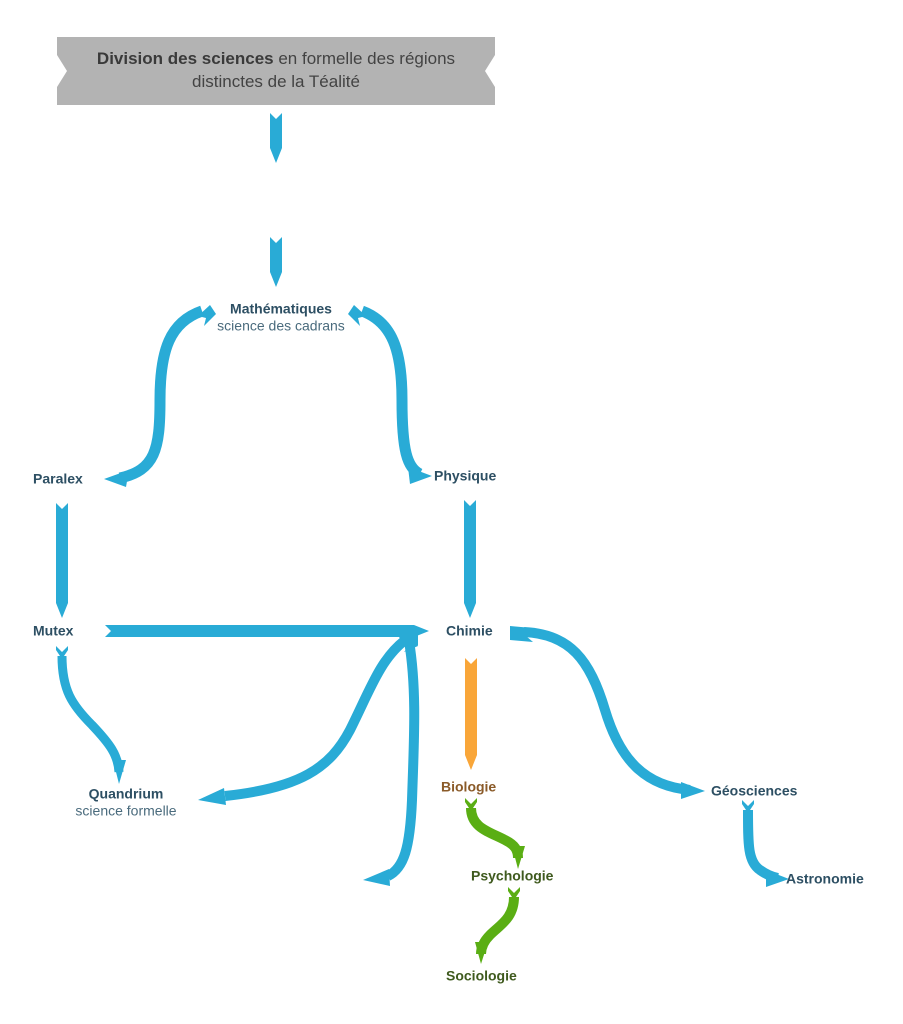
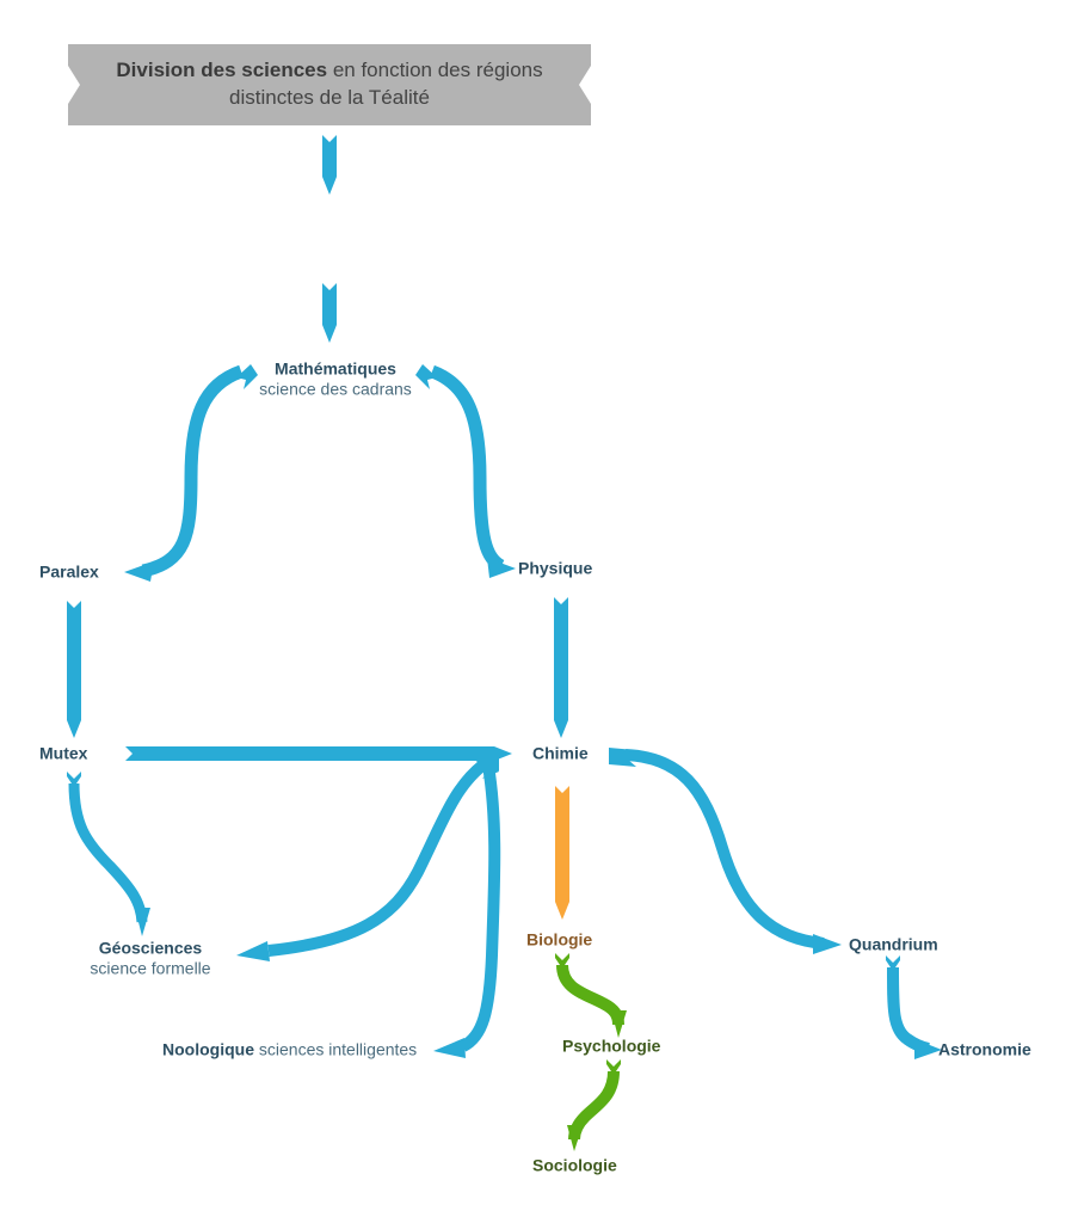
- Division des sciences en formelle des régions distinctes de la Téalité
+ Division des sciences en fonction des régions distinctes de la Téalité
  Mathématiques
  science des cadrans
  Paralex
  Physique
  Mutex
  Chimie
- Quandrium
+ Géosciences
  science formelle
  Biologie
- Géosciences
+ Quandrium
  Psychologie
  Astronomie
  Sociologie
+ Noologique sciences intelligentes
